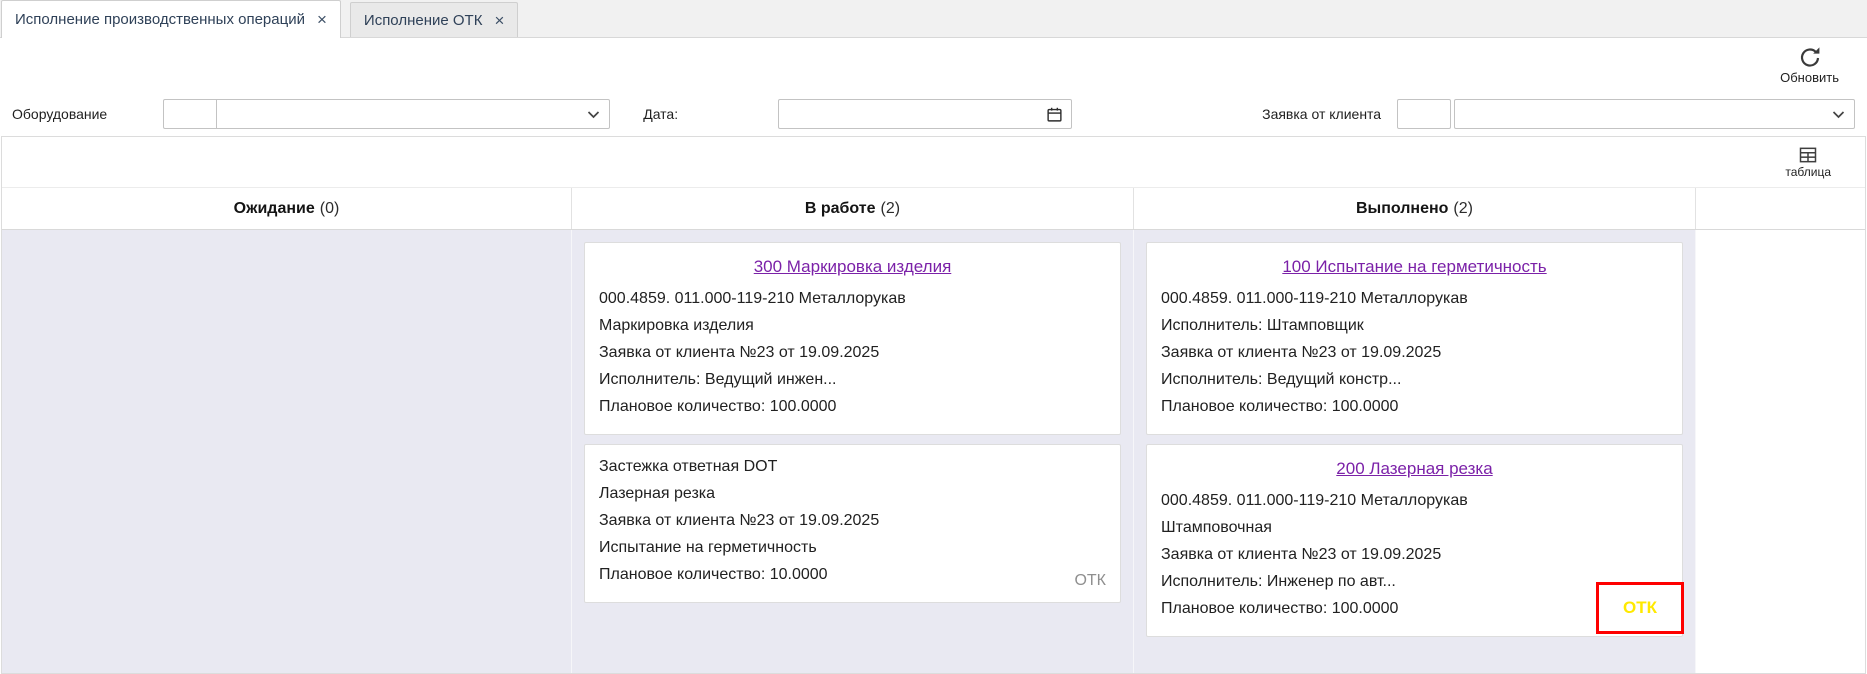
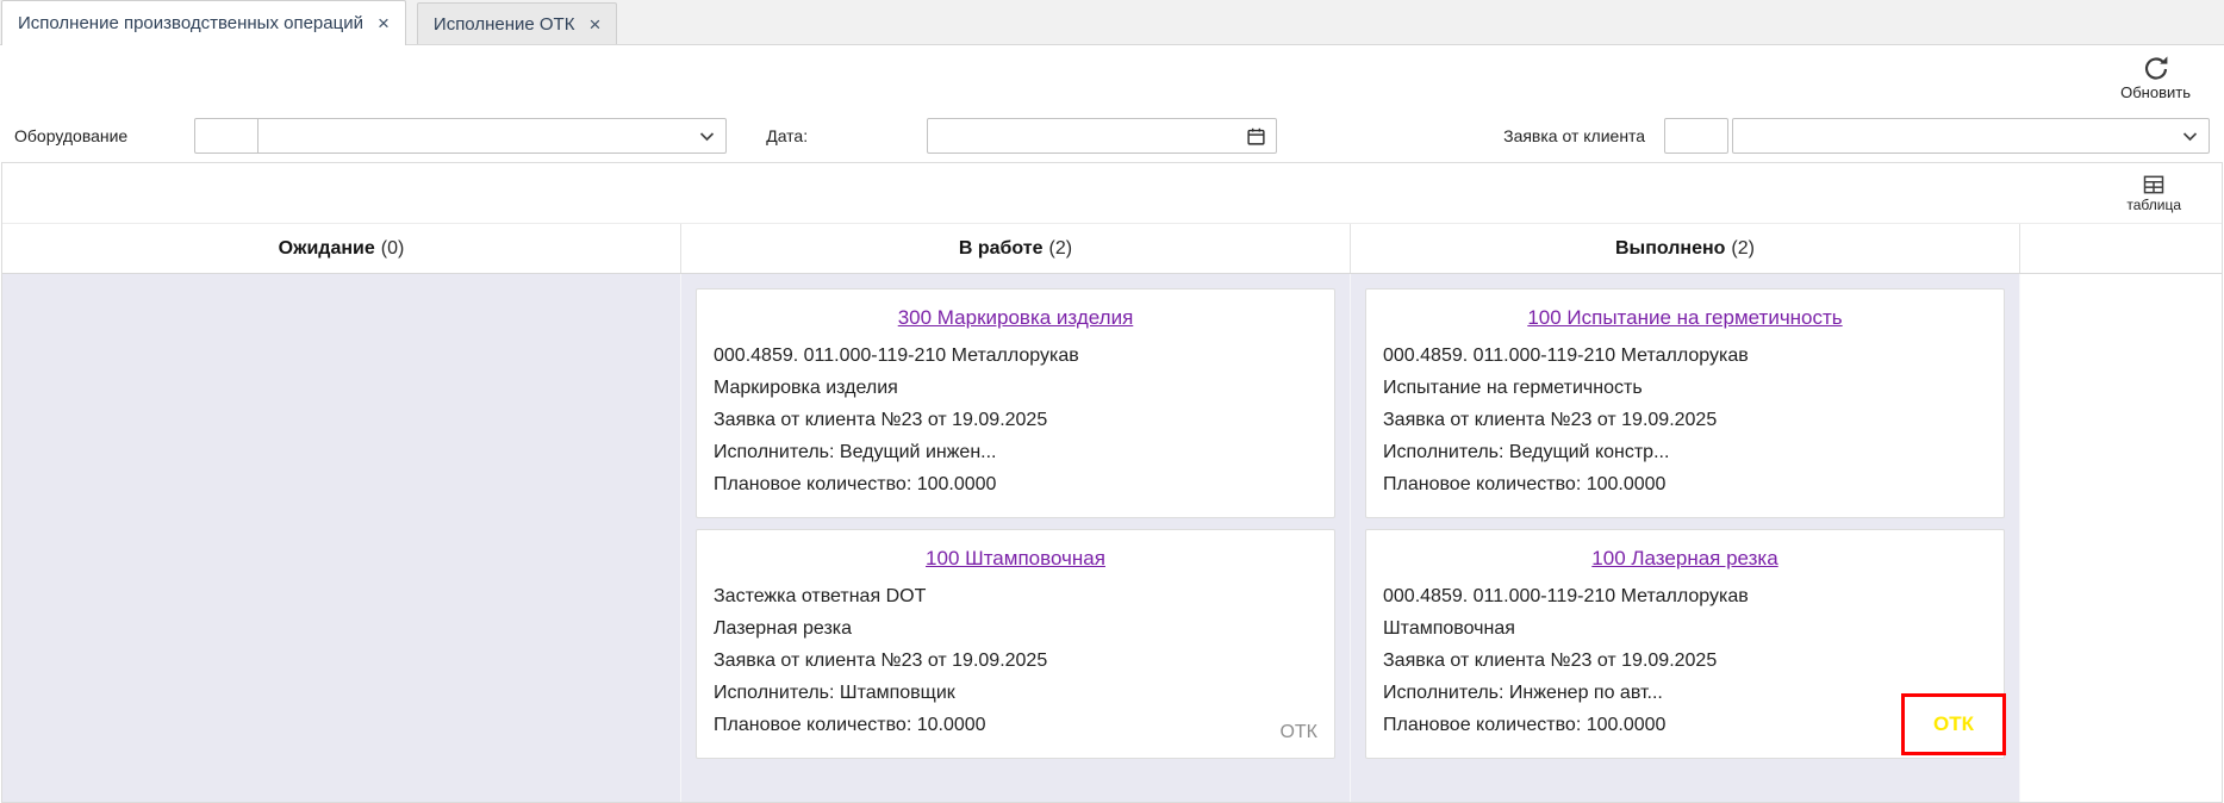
  Исполнение производственных операций
  ×
  Исполнение ОТК
  ×
  Обновить
  Оборудование
  Дата:
  Заявка от клиента
  таблица
  Ожидание
  (0)
  В работе
  (2)
  Выполнено
  (2)
  300 Маркировка изделия
  000.4859. 011.000-119-210 Металлорукав
  Маркировка изделия
  Заявка от клиента №23 от 19.09.2025
  Исполнитель: Ведущий инжен...
  Плановое количество: 100.0000
+ 100 Штамповочная
  Застежка ответная DOT
  Лазерная резка
  Заявка от клиента №23 от 19.09.2025
- Испытание на герметичность
+ Исполнитель: Штамповщик
  Плановое количество: 10.0000
  ОТК
  100 Испытание на герметичность
  000.4859. 011.000-119-210 Металлорукав
- Исполнитель: Штамповщик
+ Испытание на герметичность
  Заявка от клиента №23 от 19.09.2025
  Исполнитель: Ведущий констр...
  Плановое количество: 100.0000
- 200 Лазерная резка
+ 100 Лазерная резка
  000.4859. 011.000-119-210 Металлорукав
  Штамповочная
  Заявка от клиента №23 от 19.09.2025
  Исполнитель: Инженер по авт...
  Плановое количество: 100.0000
  ОТК
